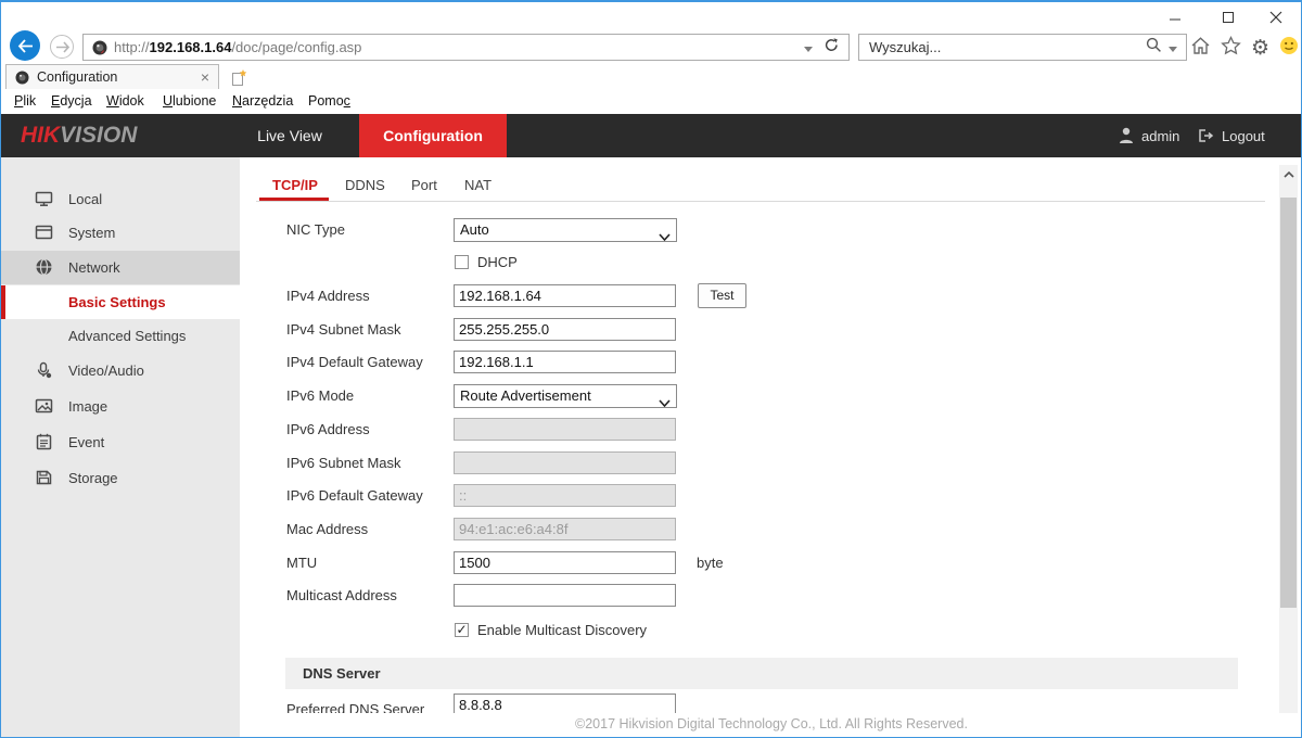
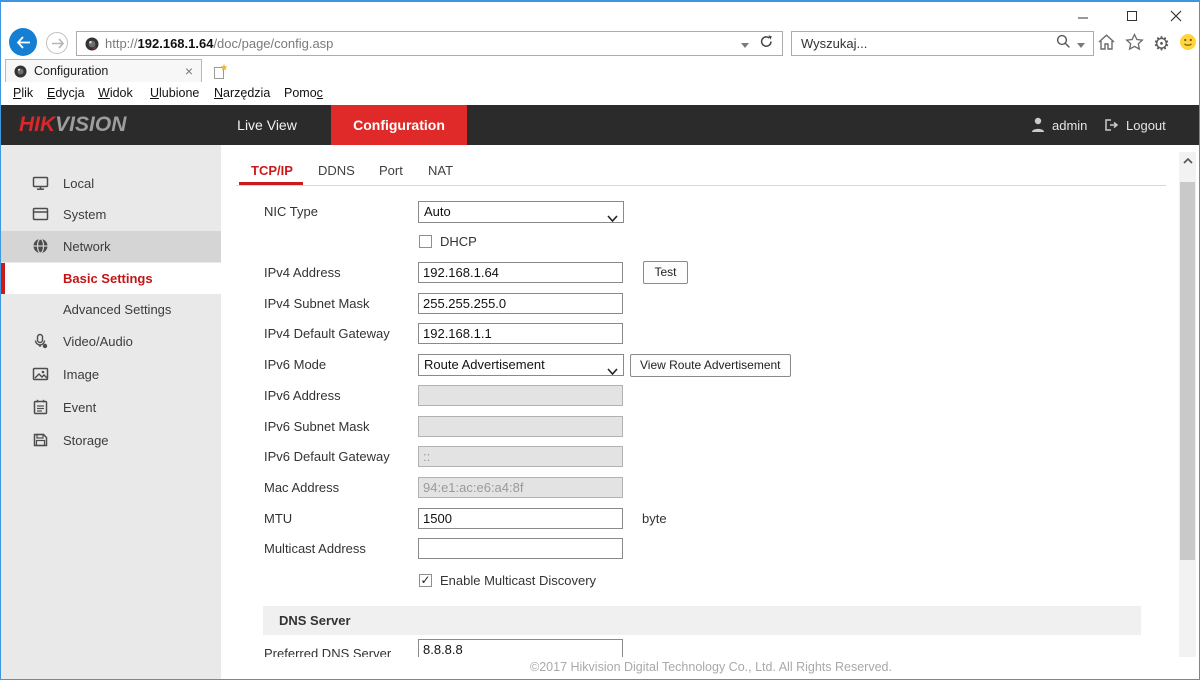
  http://192.168.1.64/doc/page/config.asp
  Wyszukaj...
  ⚙
  Configuration
  ×
  Plik
  Edycja
  Widok
  Ulubione
  Narzędzia
  Pomoc
  HIKVISION
  Live View
  Configuration
  admin
  Logout
  Local
  System
  Network
  Basic Settings
  Advanced Settings
  Video/Audio
  Image
  Event
  Storage
  TCP/IP
  DDNS
  Port
  NAT
  NIC Type
  Auto
  DHCP
  IPv4 Address
  192.168.1.64
  Test
  IPv4 Subnet Mask
  255.255.255.0
  IPv4 Default Gateway
  192.168.1.1
  IPv6 Mode
  Route Advertisement
+ View Route Advertisement
  IPv6 Address
  IPv6 Subnet Mask
  IPv6 Default Gateway
  ::
  Mac Address
  94:e1:ac:e6:a4:8f
  MTU
  1500
  byte
  Multicast Address
  ✓
  Enable Multicast Discovery
  DNS Server
  Preferred DNS Server
  8.8.8.8
  ©2017 Hikvision Digital Technology Co., Ltd. All Rights Reserved.
